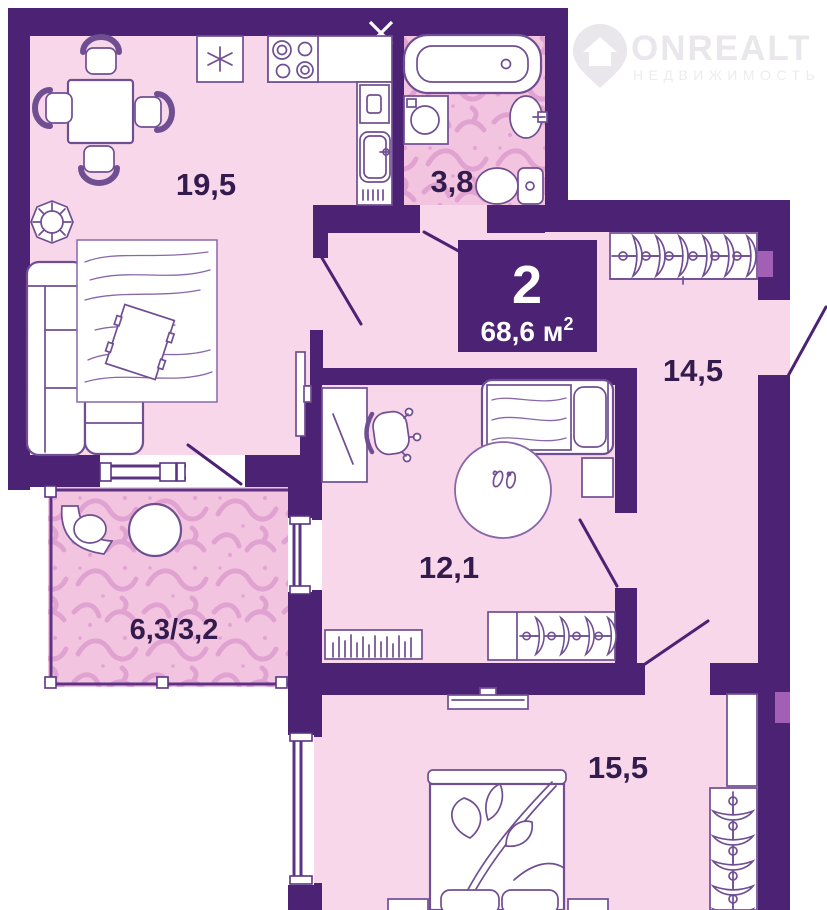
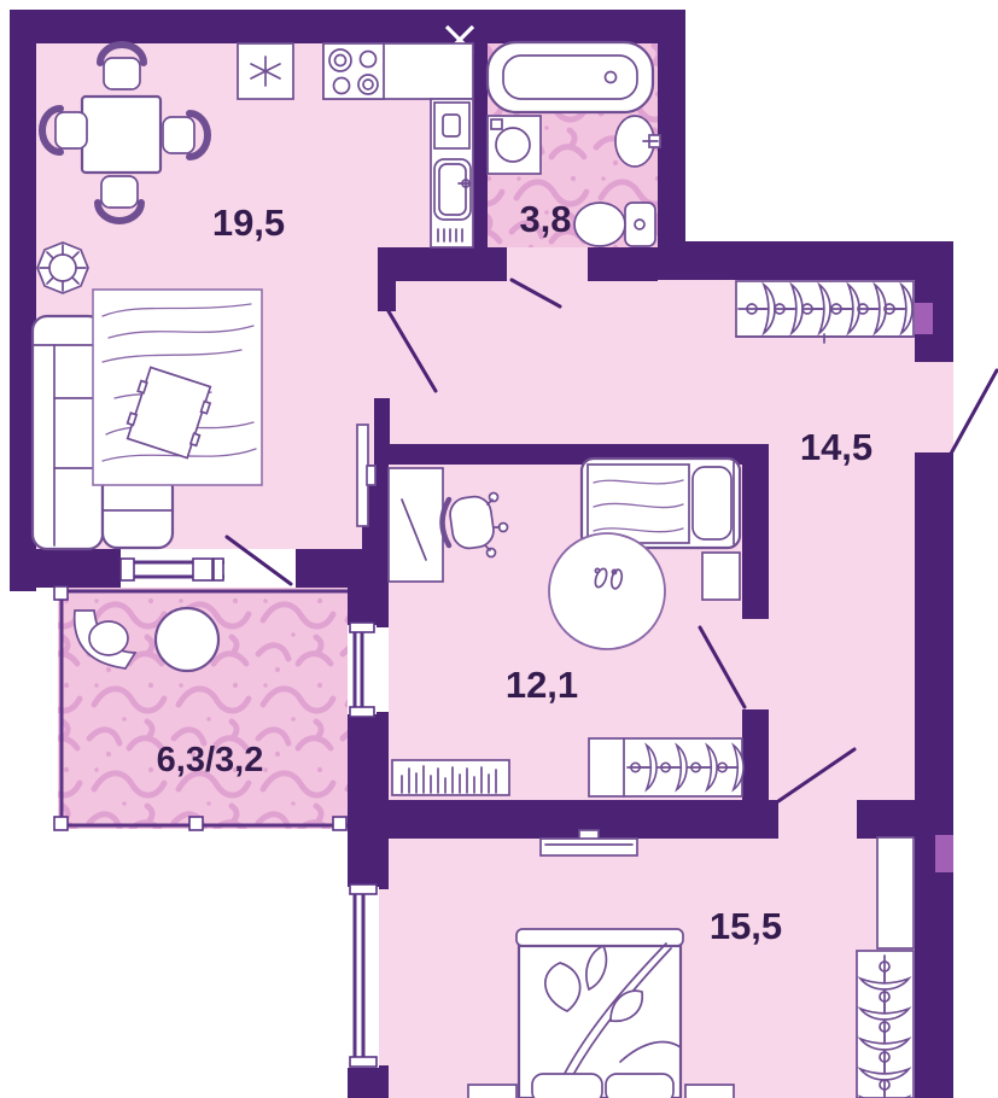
  19,5
  3,8
  14,5
  12,1
  6,3/3,2
  15,5
- 2
- 68,6 м2
- ONREALT
